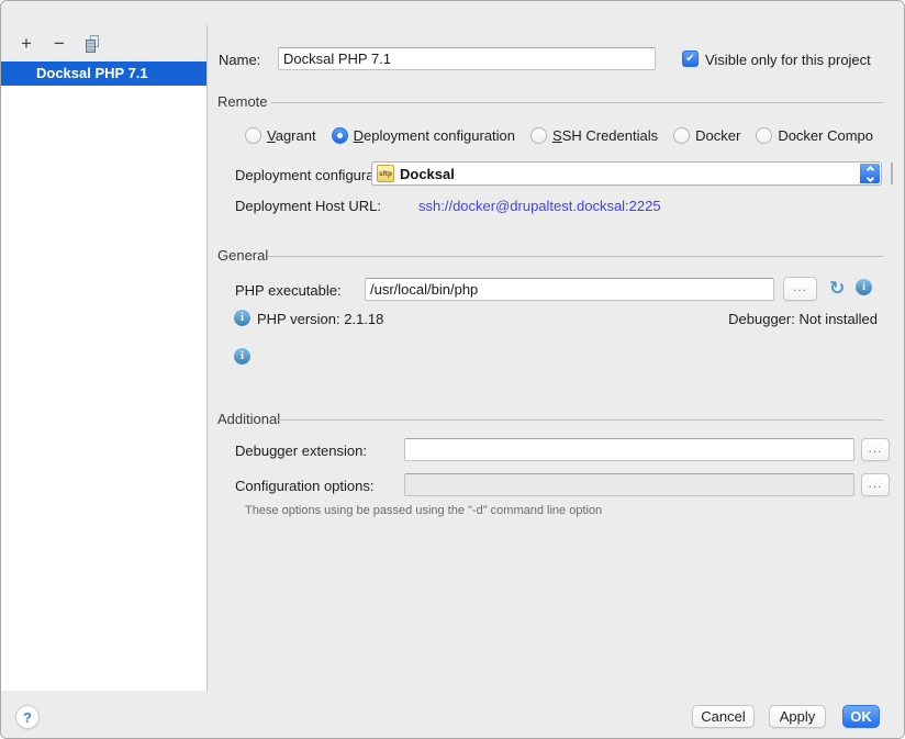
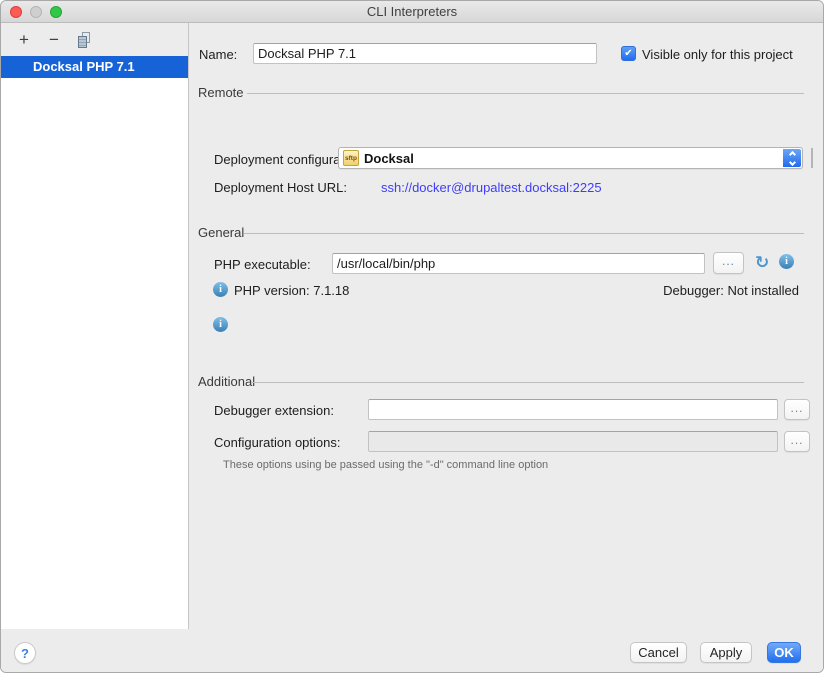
+ CLI Interpreters
  +
  −
  Docksal PHP 7.1
  Name:
  Docksal PHP 7.1
  ✔
  Visible only for this project
  Remote
- Vagrant
- Deployment configuration
- SSH Credentials
- Docker
- Docker Compo
  Deployment configura
  Docksal
  Deployment Host URL:
  ssh://docker@drupaltest.docksal:2225
  General
  PHP executable:
  /usr/local/bin/php
  ...
  ↻
  i
  i
- PHP version: 2.1.18
+ PHP version: 7.1.18
  Debugger: Not installed
  i
  Additiona
  Debugger extension:
  ...
  Configuration options:
  ...
  These options using be passed using the "-d" command line option
  ?
  Cancel
  Apply
  OK
